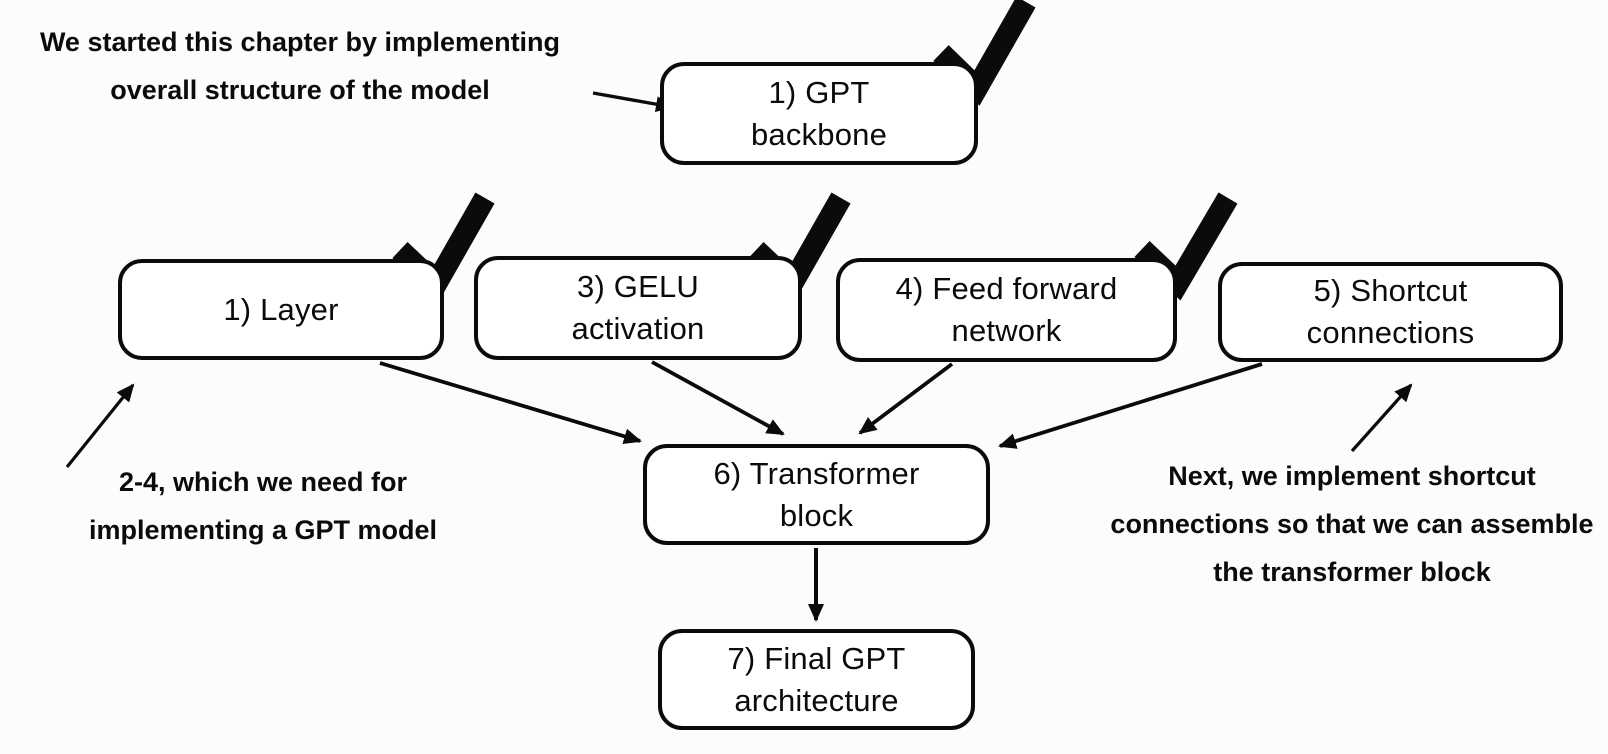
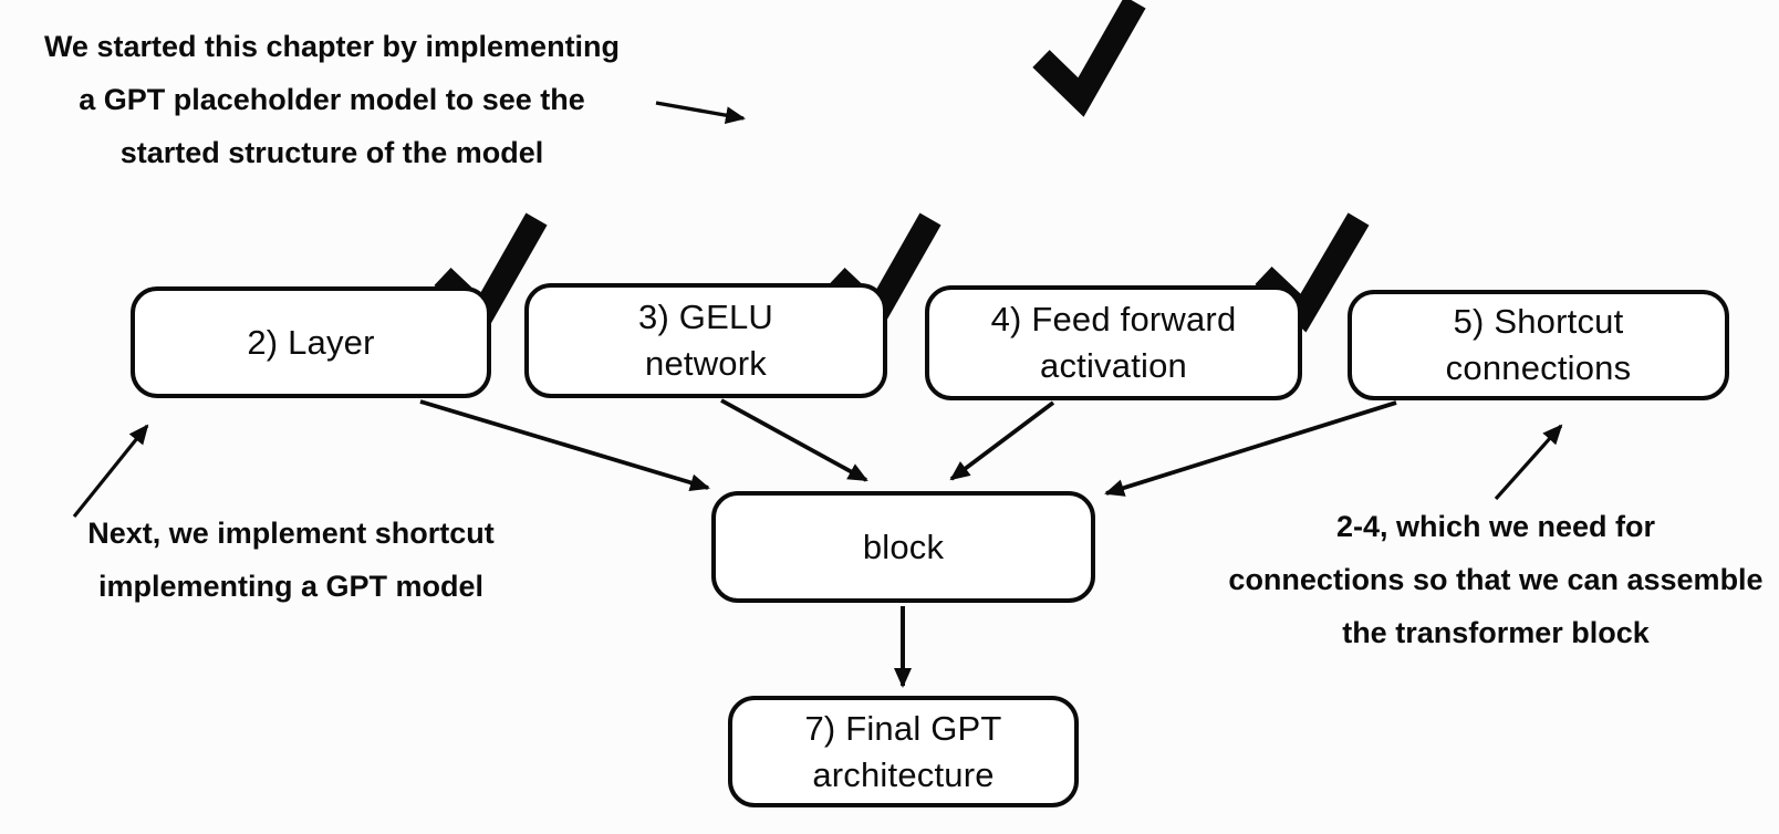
- 1) GPT
- backbone
- 1) Layer
+ 2) Layer
  3) GELU
- activation
+ network
  4) Feed forward
- network
+ activation
  5) Shortcut
  connections
- 6) Transformer
  block
  7) Final GPT
  architecture
  We started this chapter by implementing
+ a GPT placeholder model to see the
- overall structure of the model
+ started structure of the model
- 2-4, which we need for
+ Next, we implement shortcut
  implementing a GPT model
- Next, we implement shortcut
+ 2-4, which we need for
  connections so that we can assemble
  the transformer block
